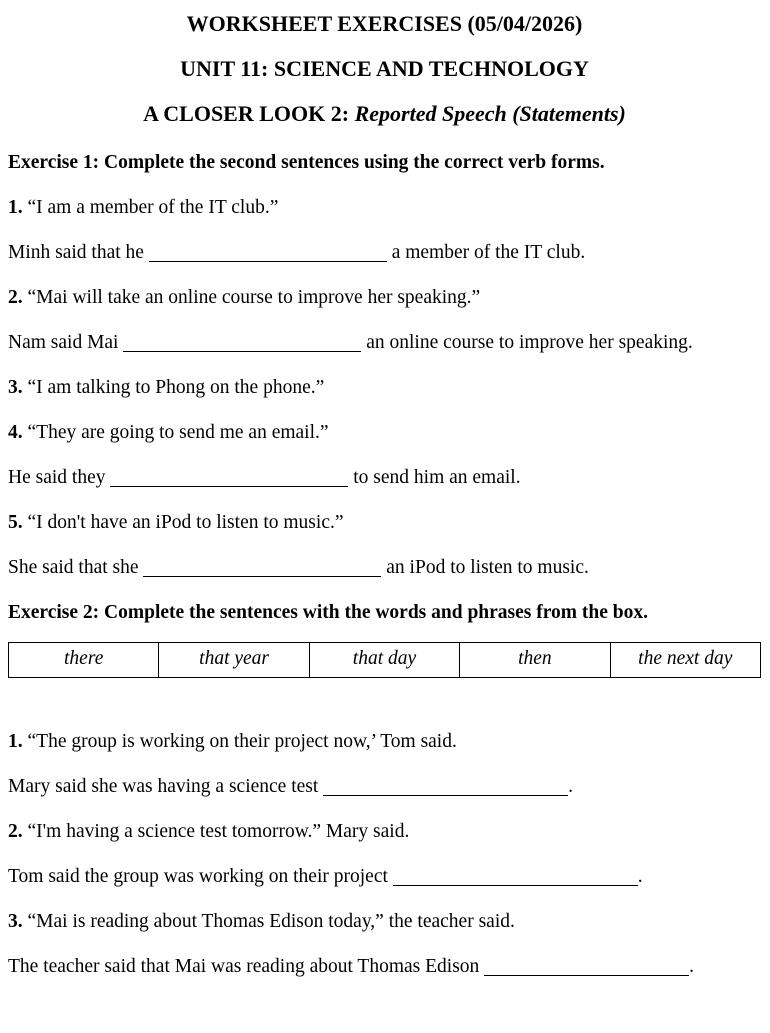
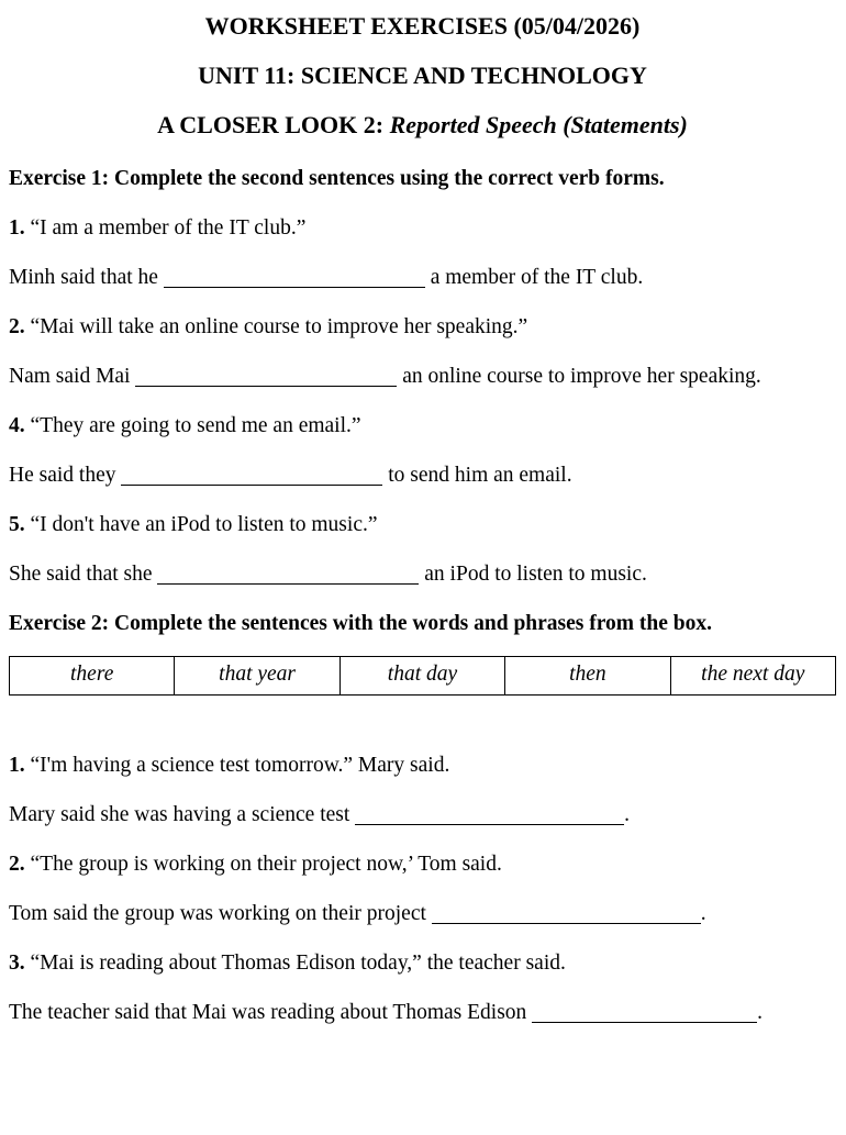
  WORKSHEET EXERCISES (05/04/2026)
  UNIT 11: SCIENCE AND TECHNOLOGY
  A CLOSER LOOK 2: Reported Speech (Statements)
  Exercise 1: Complete the second sentences using the correct verb forms.
  1. “I am a member of the IT club.”
  Minh said that he a member of the IT club.
  2. “Mai will take an online course to improve her speaking.”
  Nam said Mai an online course to improve her speaking.
- 3. “I am talking to Phong on the phone.”
  4. “They are going to send me an email.”
  He said they to send him an email.
  5. “I don't have an iPod to listen to music.”
  She said that she an iPod to listen to music.
  Exercise 2: Complete the sentences with the words and phrases from the box.
  there	that year	that day	then	the next day
- 1. “The group is working on their project now,’ Tom said.
+ 1. “I'm having a science test tomorrow.” Mary said.
  Mary said she was having a science test .
- 2. “I'm having a science test tomorrow.” Mary said.
+ 2. “The group is working on their project now,’ Tom said.
  Tom said the group was working on their project .
  3. “Mai is reading about Thomas Edison today,” the teacher said.
  The teacher said that Mai was reading about Thomas Edison .
